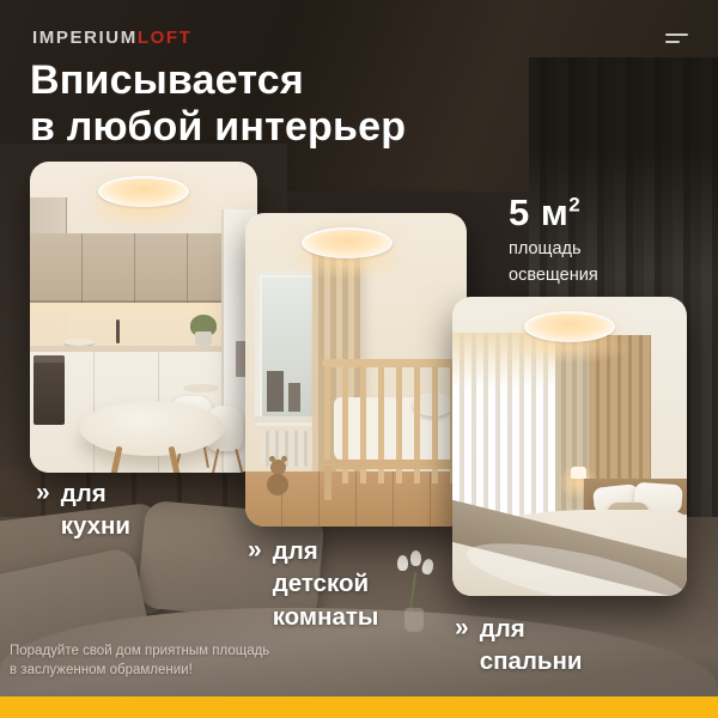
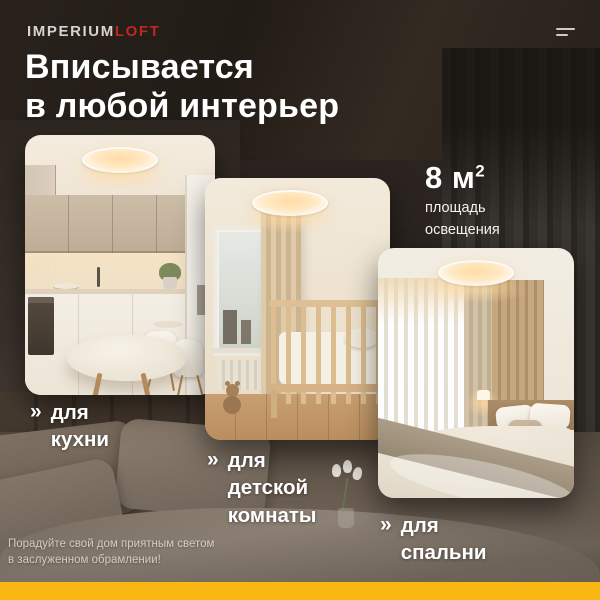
  IMPERIUMLOFT
  Вписывается
  в любой интерьер
- 5 м2
+ 8 м2
  площадь
  освещения
  »
  для
  кухни
  »
  для
  детской
  комнаты
  »
  для
  спальни
- Порадуйте свой дом приятным площадь
+ Порадуйте свой дом приятным светом
  в заслуженном обрамлении!
